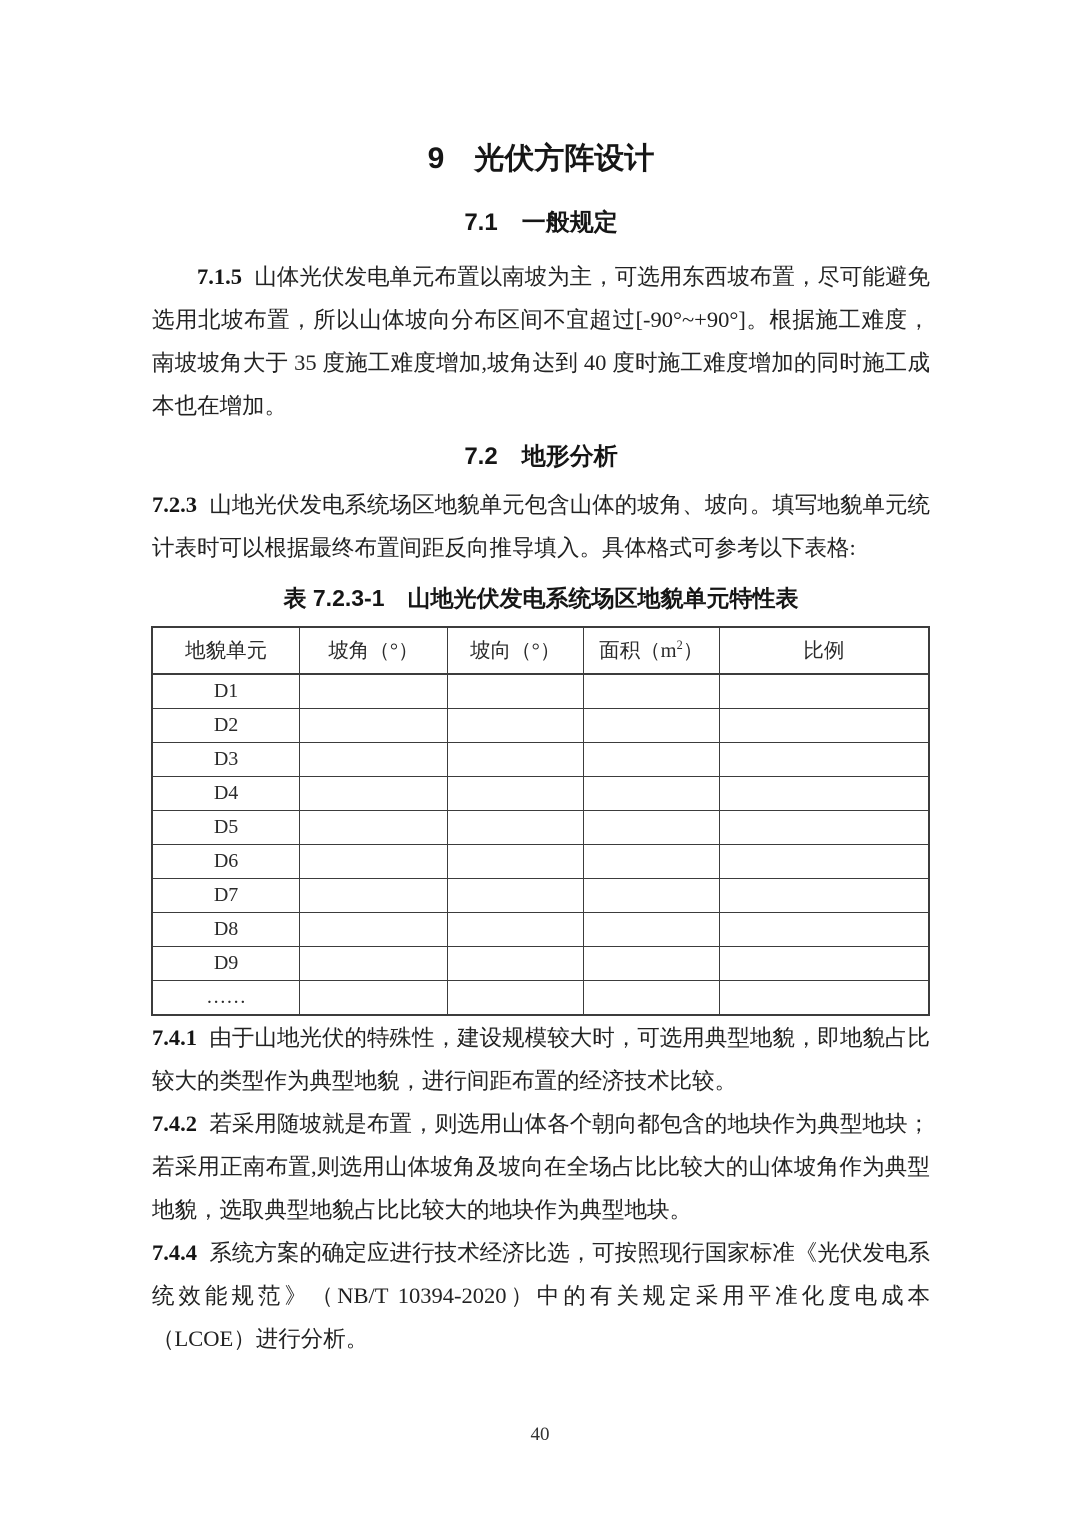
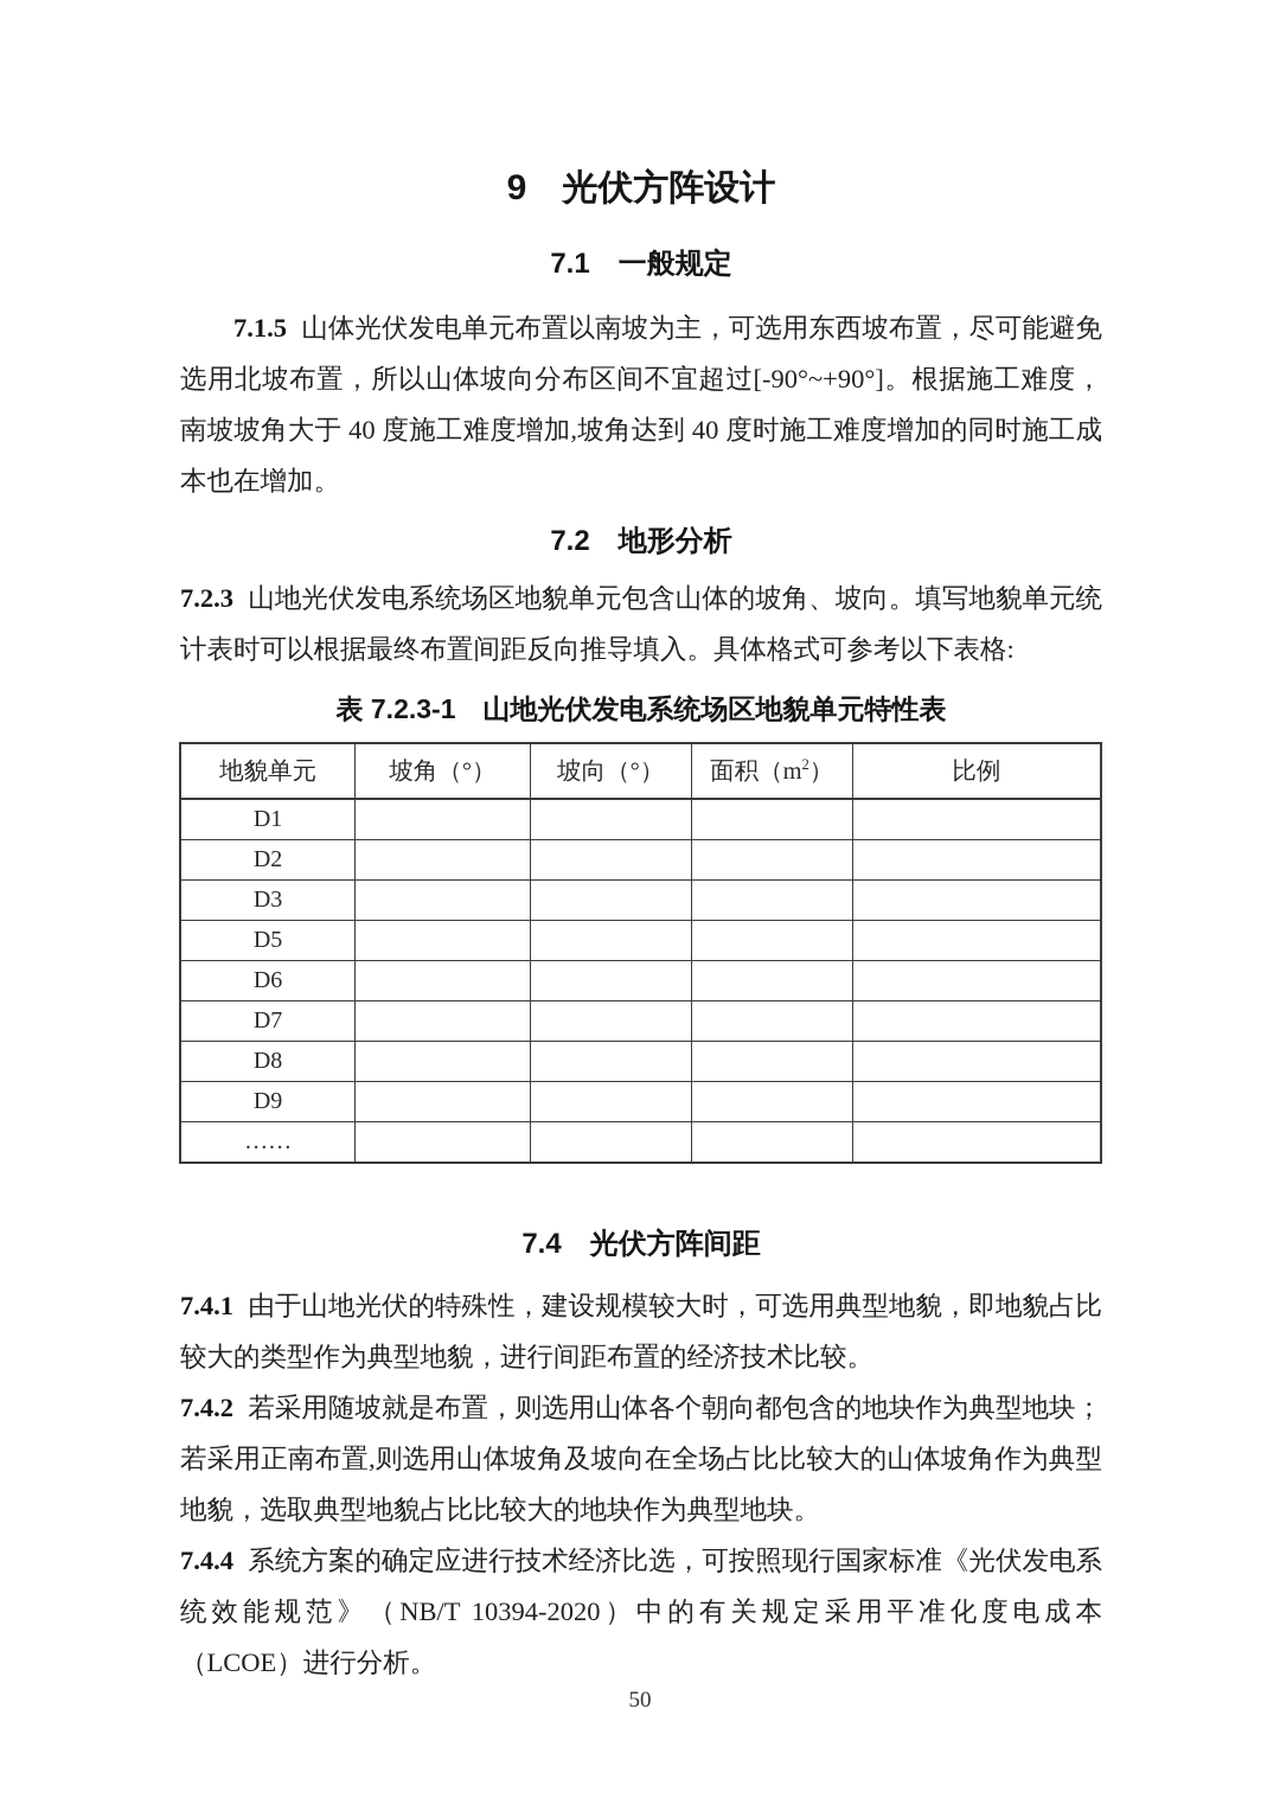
  9 光伏方阵设计
  7.1 一般规定
- 7.1.5 山体光伏发电单元布置以南坡为主，可选用东西坡布置，尽可能避免选用北坡布置，所以山体坡向分布区间不宜超过[-90°~+90°]。根据施工难度，南坡坡角大于 35 度施工难度增加,坡角达到 40 度时施工难度增加的同时施工成本也在增加。
+ 7.1.5 山体光伏发电单元布置以南坡为主，可选用东西坡布置，尽可能避免选用北坡布置，所以山体坡向分布区间不宜超过[-90°~+90°]。根据施工难度，南坡坡角大于 40 度施工难度增加,坡角达到 40 度时施工难度增加的同时施工成本也在增加。
  7.2 地形分析
  7.2.3 山地光伏发电系统场区地貌单元包含山体的坡角、坡向。填写地貌单元统计表时可以根据最终布置间距反向推导填入。具体格式可参考以下表格:
  表 7.2.3-1 山地光伏发电系统场区地貌单元特性表
  地貌单元	坡角（°）	坡向（°）	面积（m2）	比例
  D1
  D2
  D3
- D4
  D5
  D6
  D7
  D8
  D9
  ……
+ 7.4 光伏方阵间距
  7.4.1 由于山地光伏的特殊性，建设规模较大时，可选用典型地貌，即地貌占比较大的类型作为典型地貌，进行间距布置的经济技术比较。
  7.4.2 若采用随坡就是布置，则选用山体各个朝向都包含的地块作为典型地块；若采用正南布置,则选用山体坡角及坡向在全场占比比较大的山体坡角作为典型地貌，选取典型地貌占比比较大的地块作为典型地块。
  7.4.4 系统方案的确定应进行技术经济比选，可按照现行国家标准《光伏发电系统效能规范》（NB/T 10394-2020）中的有关规定采用平准化度电成本（LCOE）进行分析。
- 40
+ 50
